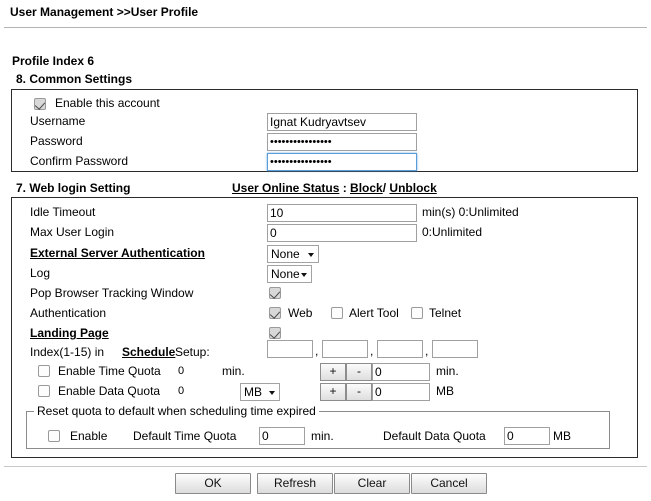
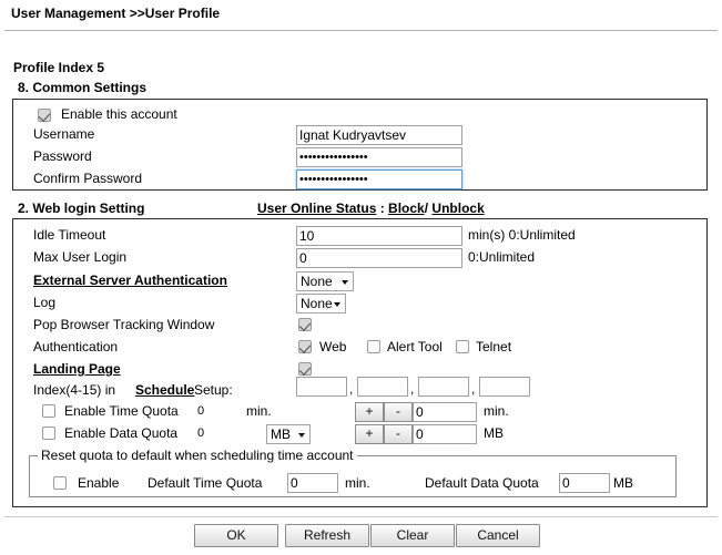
  User Management >>User Profile
- Profile Index 6
+ Profile Index 5
  8. Common Settings
  Enable this account
  Username
  Ignat Kudryavtsev
  Password
  ••••••••••••••••
  Confirm Password
  ••••••••••••••••
- 7. Web login Setting
+ 2. Web login Setting
  User Online Status : Block/ Unblock
  Idle Timeout
  10
  min(s) 0:Unlimited
  Max User Login
  0
  0:Unlimited
  External Server Authentication
  None
  Log
  None
  Pop Browser Tracking Window
  Authentication
  Web
  Alert Tool
  Telnet
  Landing Page
- Index(1-15) in
+ Index(4-15) in
  Schedule
  Setup:
  ,
  ,
  ,
  Enable Time Quota
  0
  min.
  +
  -
  0
  min.
  Enable Data Quota
  0
  MB
  +
  -
  0
  MB
- Reset quota to default when scheduling time expired
+ Reset quota to default when scheduling time account
  Enable
  Default Time Quota
  0
  min.
  Default Data Quota
  0
  MB
  OK
  Refresh
  Clear
  Cancel
